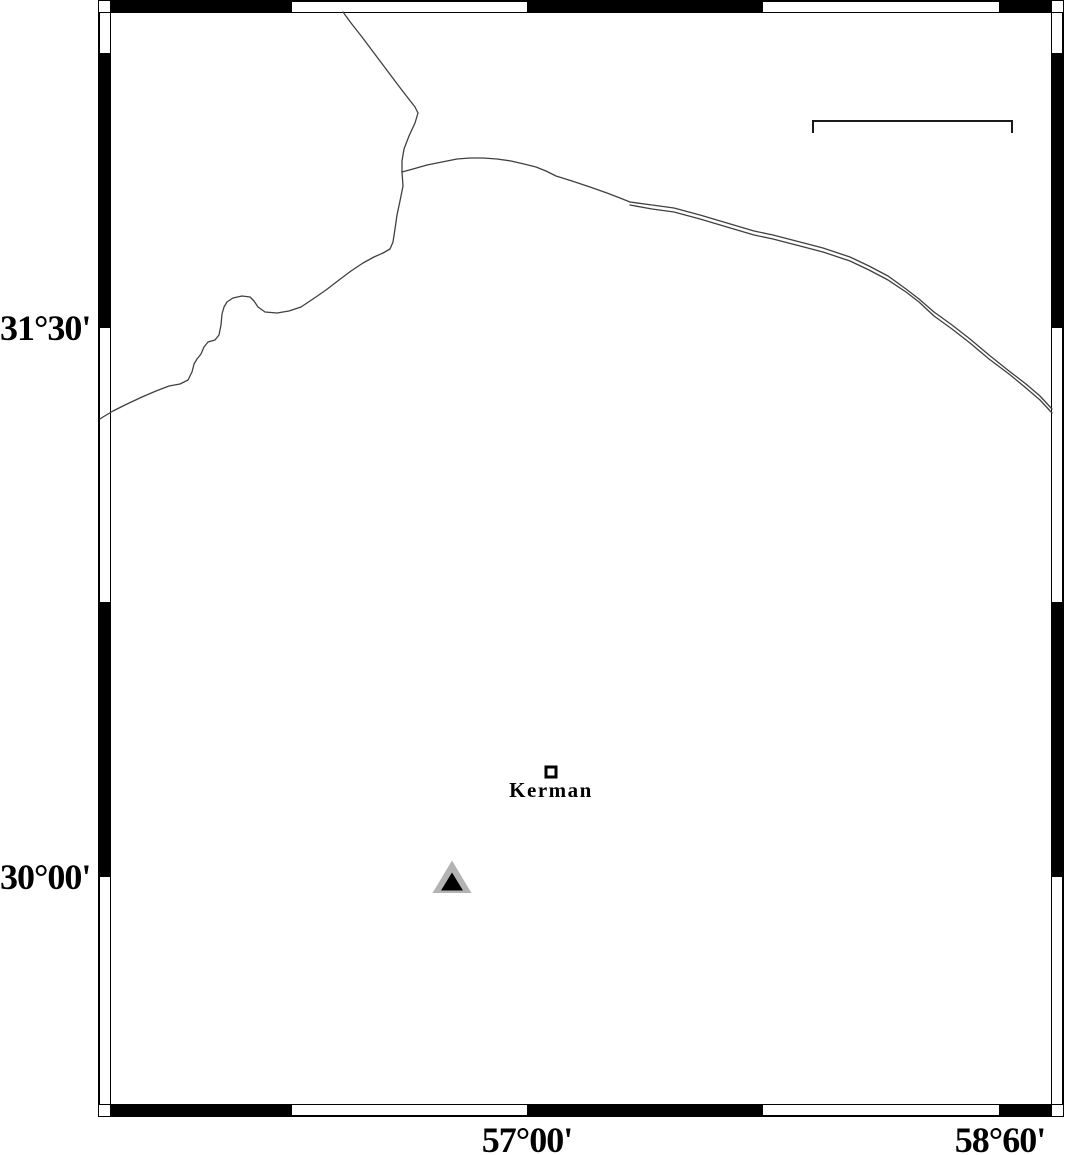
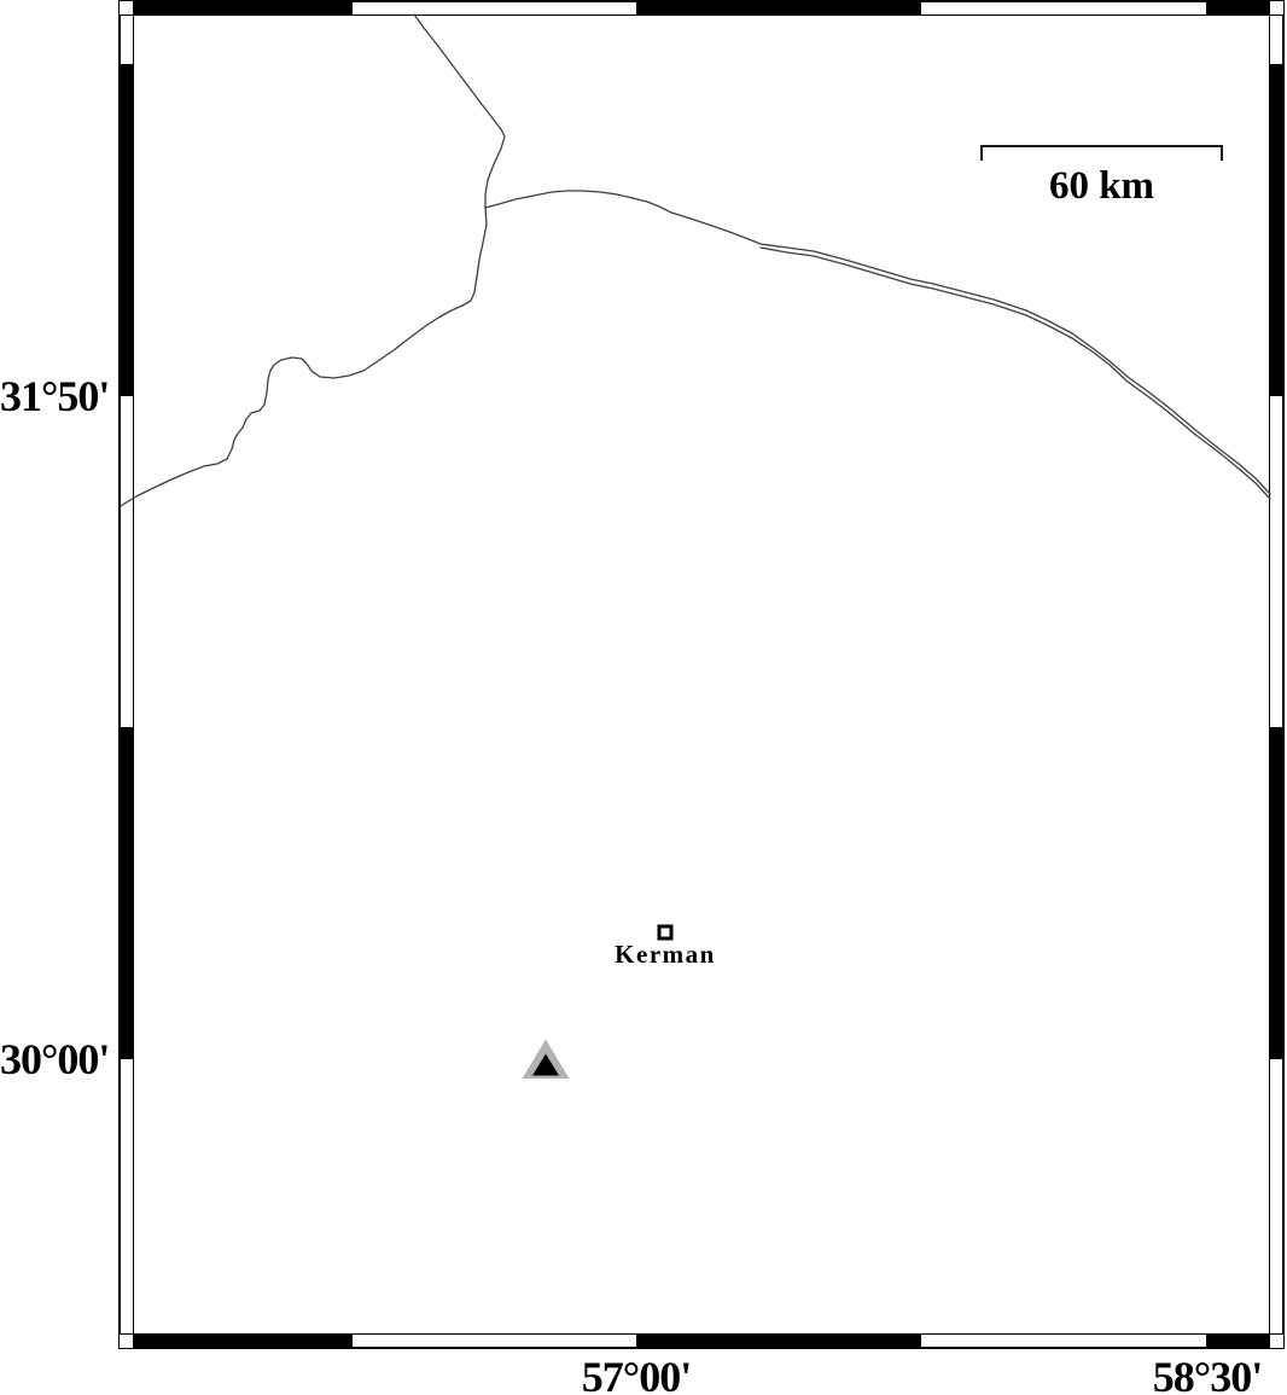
- 31°30'
+ 31°50'
  30°00'
  57°00'
- 58°60'
+ 58°30'
+ 60 km
  Kerman
